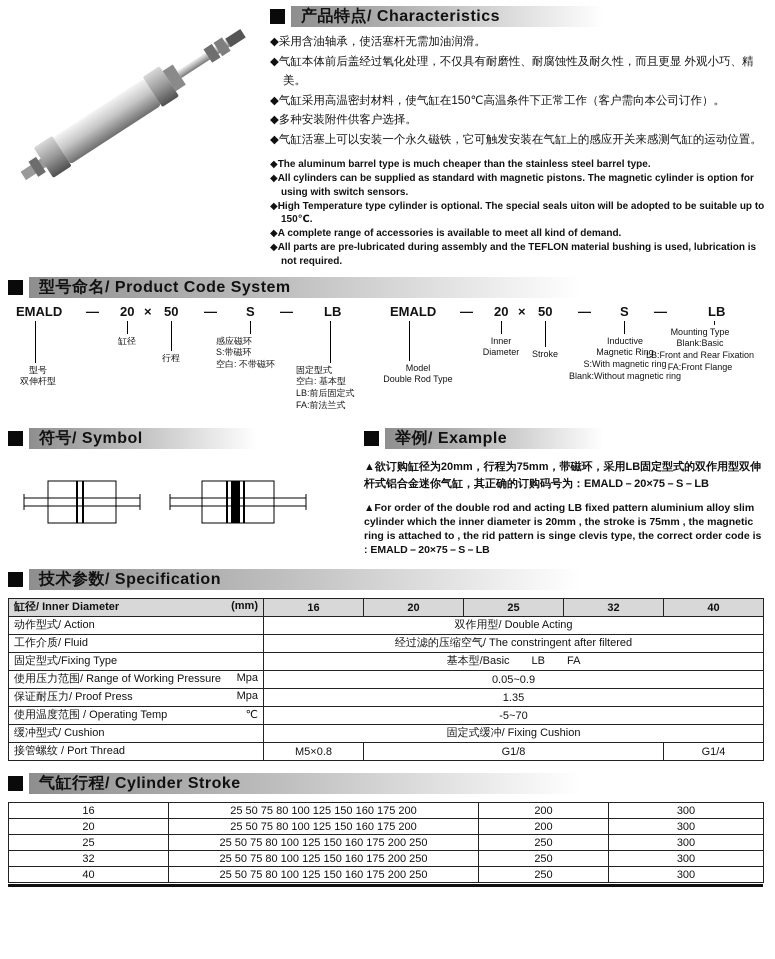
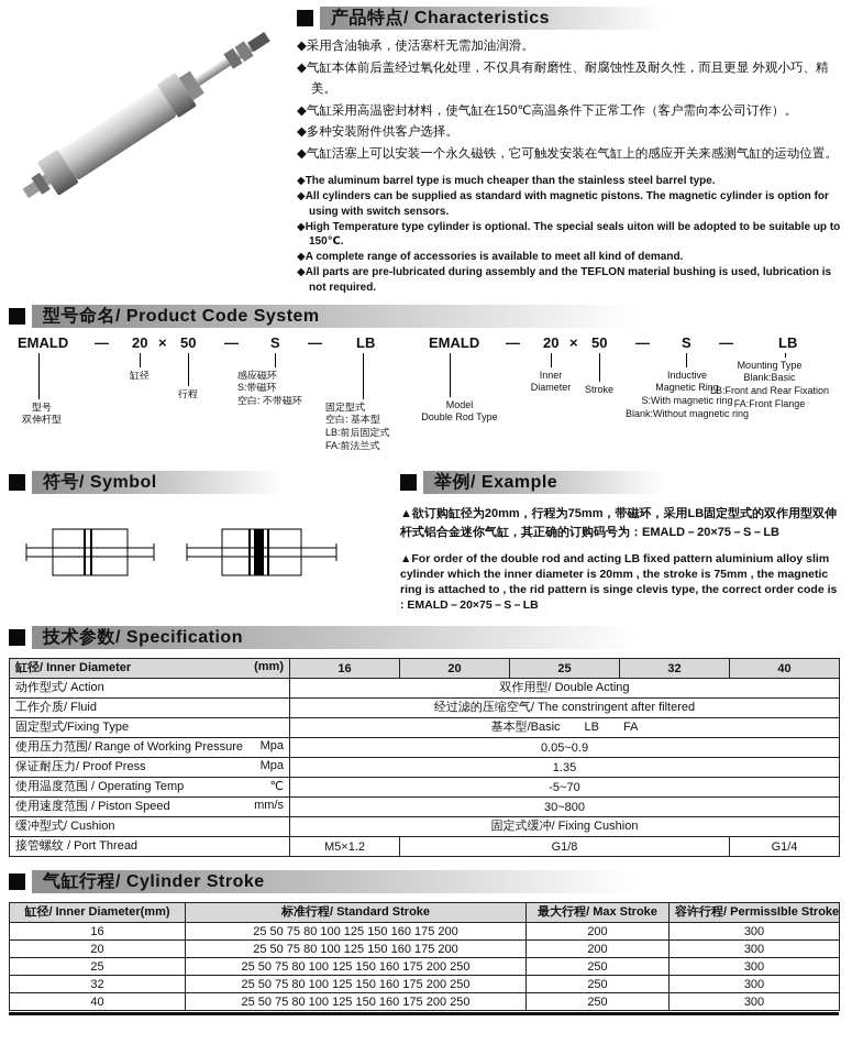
  产品特点/ Characteristics
  ◆采用含油轴承，使活塞杆无需加油润滑。
  ◆气缸本体前后盖经过氧化处理，不仅具有耐磨性、耐腐蚀性及耐久性，而且更显 外观小巧、精美。
  ◆气缸采用高温密封材料，使气缸在150℃高温条件下正常工作（客户需向本公司订作）。
  ◆多种安装附件供客户选择。
  ◆气缸活塞上可以安装一个永久磁铁，它可触发安装在气缸上的感应开关来感测气缸的运动位置。
  ◆The aluminum barrel type is much cheaper than the stainless steel barrel type.
  ◆All cylinders can be supplied as standard with magnetic pistons. The magnetic cylinder is option for using with switch sensors.
  ◆High Temperature type cylinder is optional. The special seals uiton will be adopted to be suitable up to 150℃.
  ◆A complete range of accessories is available to meet all kind of demand.
  ◆All parts are pre-lubricated during assembly and the TEFLON material bushing is used, lubrication is not required.
  型号命名/ Product Code System
  EMALD
  —
  20
  ×
  50
  —
  S
  —
  LB
  型号
  双伸杆型
  缸径
  行程
  感应磁环
  S:带磁环
  空白: 不带磁环
  固定型式
  空白: 基本型
  LB:前后固定式
  FA:前法兰式
  EMALD
  —
  20
  ×
  50
  —
  S
  —
  LB
  Model
  Double Rod Type
  Inner
  Diameter
  Stroke
  Inductive
  Magnetic Ring
  S:With magnetic ring
  Blank:Without magnetic ring
  Mounting Type
  Blank:Basic
  LB:Front and Rear Fixation
  FA:Front Flange
  符号/ Symbol
  举例/ Example
  ▲欲订购缸径为20mm，行程为75mm，带磁环，采用LB固定型式的双作用型双伸杆式铝合金迷你气缸，其正确的订购码号为：EMALD－20×75－S－LB
  ▲For order of the double rod and acting LB fixed pattern aluminium alloy slim cylinder which the inner diameter is 20mm , the stroke is 75mm , the magnetic ring is attached to , the rid pattern is singe clevis type, the correct order code is : EMALD－20×75－S－LB
  技术参数/ Specification
  缸径/ Inner Diameter (mm)	16	20	25	32	40
  动作型式/ Action	双作用型/ Double Acting
  工作介质/ Fluid	经过滤的压缩空气/ The constringent after filtered
  固定型式/Fixing Type	基本型/Basic LB FA
  使用压力范围/ Range of Working Pressure Mpa	0.05~0.9
  保证耐压力/ Proof Press Mpa	1.35
  使用温度范围 / Operating Temp ℃	-5~70
+ 使用速度范围 / Piston Speed mm/s	30~800
  缓冲型式/ Cushion	固定式缓冲/ Fixing Cushion
- 接管螺纹 / Port Thread	M5×0.8	G1/8	G1/4
+ 接管螺纹 / Port Thread	M5×1.2	G1/8	G1/4
  气缸行程/ Cylinder Stroke
+ 缸径/ Inner Diameter(mm)	标准行程/ Standard Stroke	最大行程/ Max Stroke	容许行程/ PermissIble Stroke
  16	25 50 75 80 100 125 150 160 175 200	200	300
  20	25 50 75 80 100 125 150 160 175 200	200	300
  25	25 50 75 80 100 125 150 160 175 200 250	250	300
  32	25 50 75 80 100 125 150 160 175 200 250	250	300
  40	25 50 75 80 100 125 150 160 175 200 250	250	300
